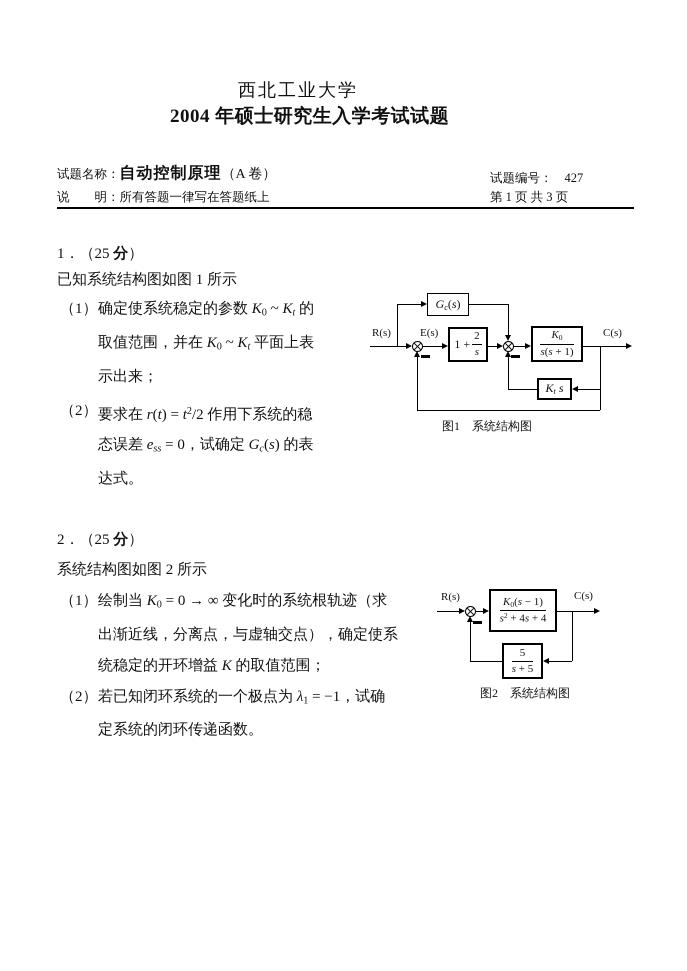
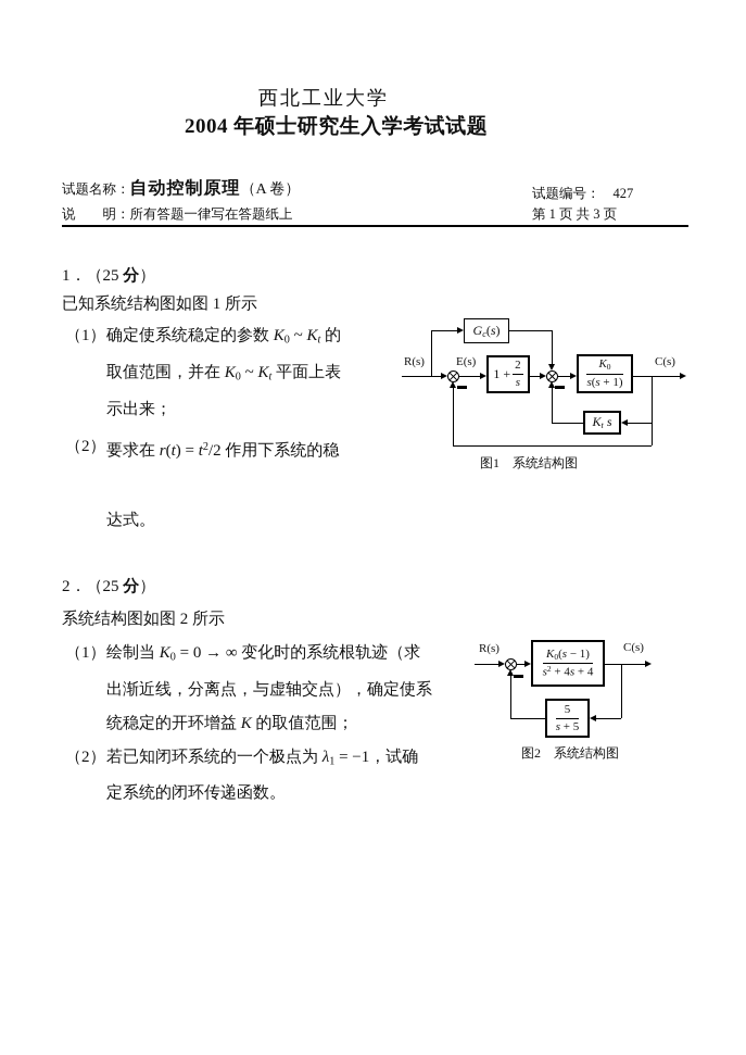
  西北工业大学
  2004 年硕士研究生入学考试试题
  试题名称：自动控制原理（A 卷）
  试题编号： 427
  说 明：所有答题一律写在答题纸上
  第 1 页 共 3 页
  1．（25 分）
  已知系统结构图如图 1 所示
  （1）
  确定使系统稳定的参数 K0 ~ Kt 的
  取值范围，并在 K0 ~ Kt 平面上表
  示出来；
  （2）
  要求在 r(t) = t2/2 作用下系统的稳
- 态误差 ess = 0，试确定 Gc(s) 的表
  达式。
  R(s)
  E(s)
  Gc(s)
  1 +
  2
  s
  K0
  s(s + 1)
  C(s)
  Kt s
  图1 系统结构图
  2．（25 分）
  系统结构图如图 2 所示
  （1）
  绘制当 K0 = 0 → ∞ 变化时的系统根轨迹（求
  出渐近线，分离点，与虚轴交点），确定使系
  统稳定的开环增益 K 的取值范围；
  （2）
  若已知闭环系统的一个极点为 λ1 = −1，试确
  定系统的闭环传递函数。
  R(s)
  K0(s − 1)
  s2 + 4s + 4
  C(s)
  5
  s + 5
  图2 系统结构图
